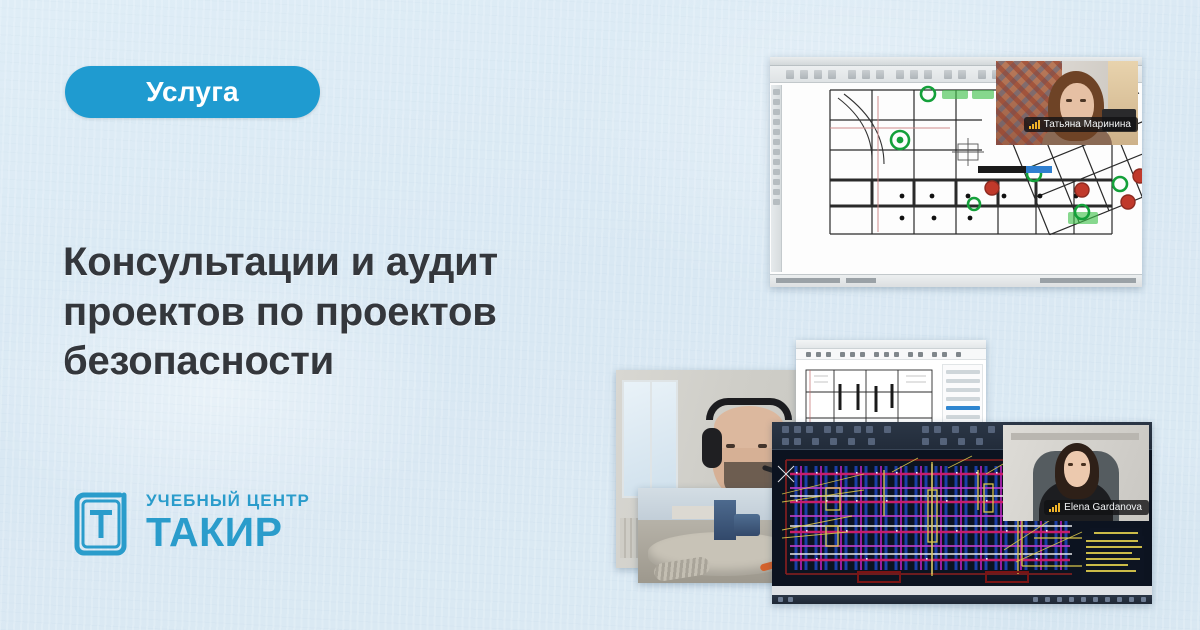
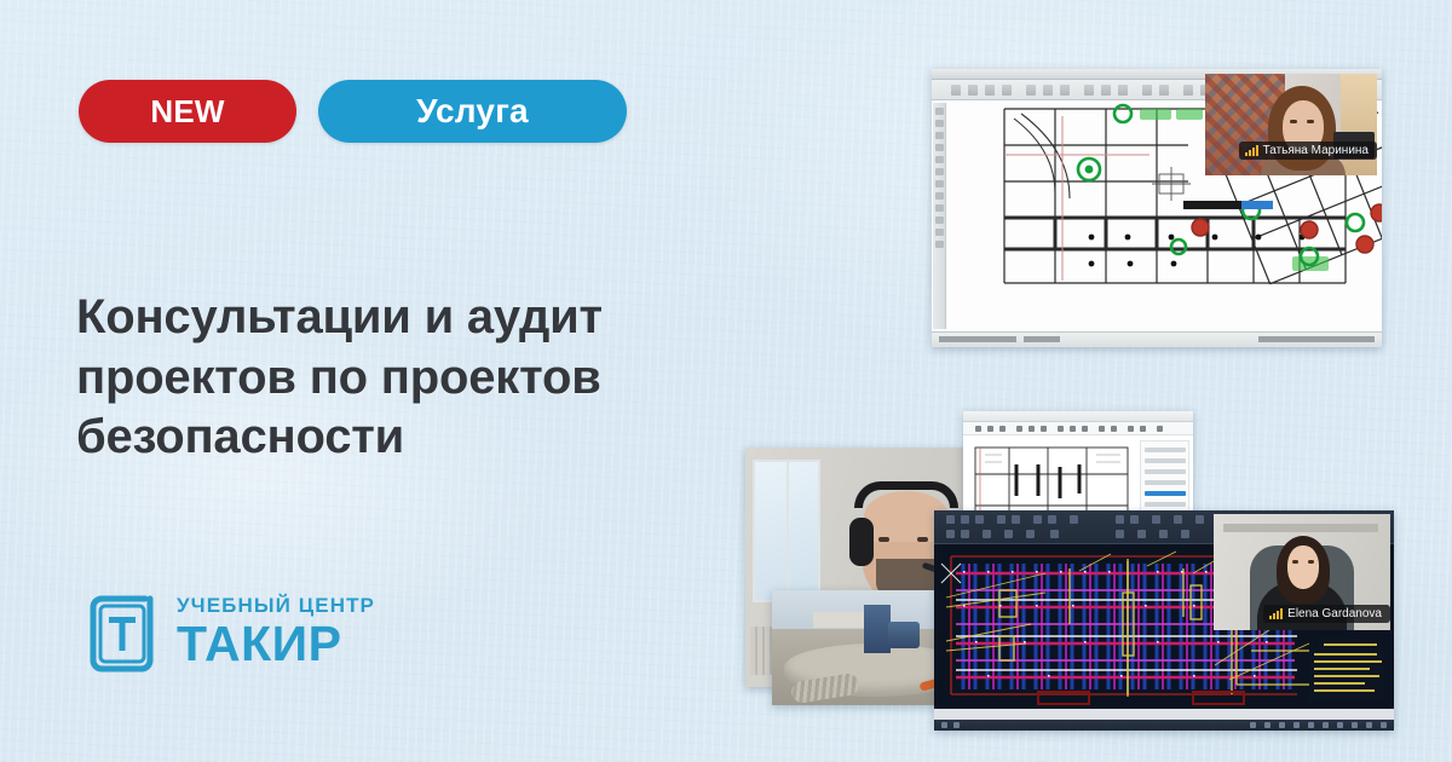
+ NEW
  Услуга
  Консультации и аудит проектов по проектов безопасности
  УЧЕБНЫЙ ЦЕНТР
  ТАКИР
  Татьяна Маринина
  Elena Gardanova
